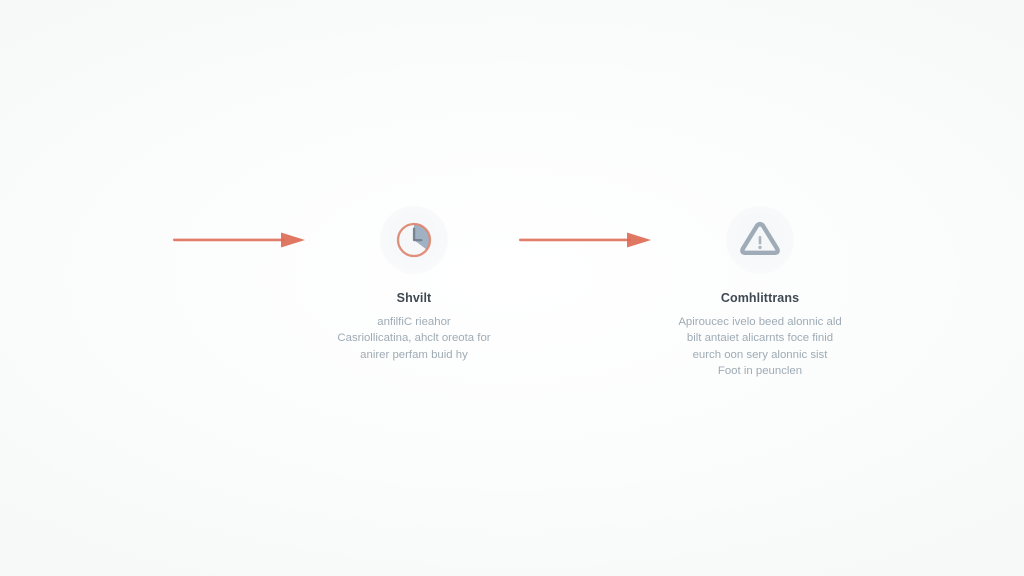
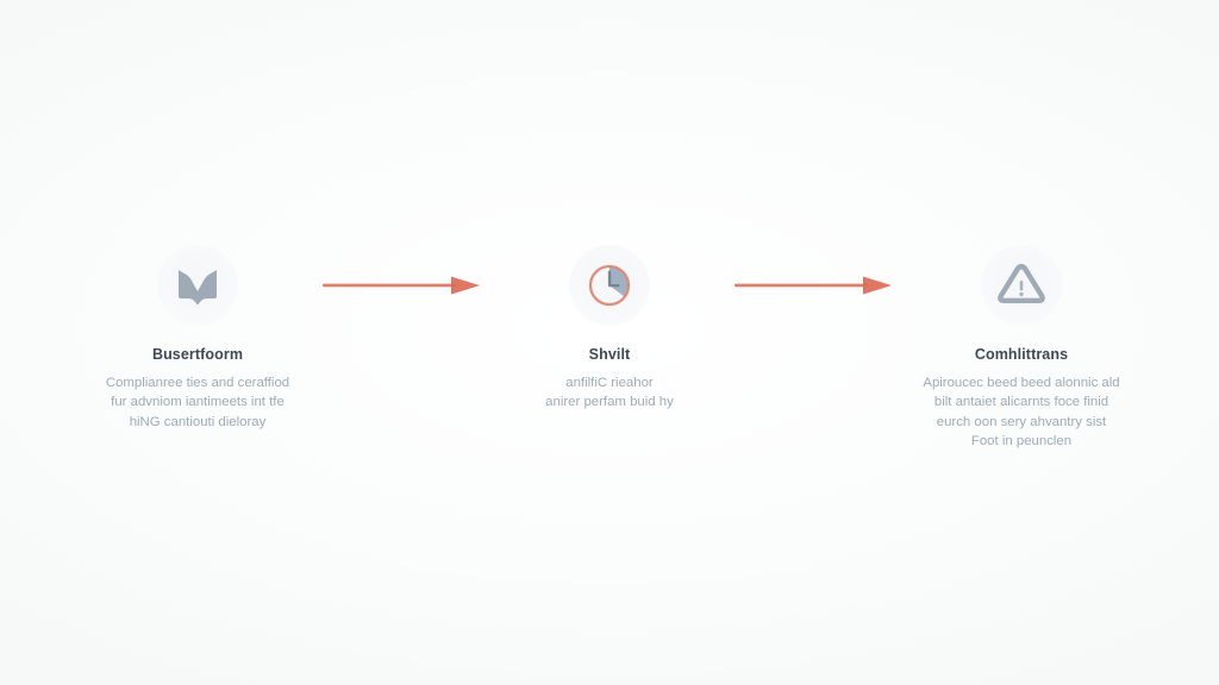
+ Busertfoorm
+ Complianree ties and ceraffiod
+ fur advniom iantimeets int tfe
+ hiNG cantiouti dieloray
  Shvilt
  anfilfiC rieahor
- Casriollicatina, ahclt oreota for
  anirer perfam buid hy
  Comhlittrans
- Apiroucec ivelo beed alonnic ald
+ Apiroucec beed beed alonnic ald
  bilt antaiet alicarnts foce finid
- eurch oon sery alonnic sist
+ eurch oon sery ahvantry sist
  Foot in peunclen
